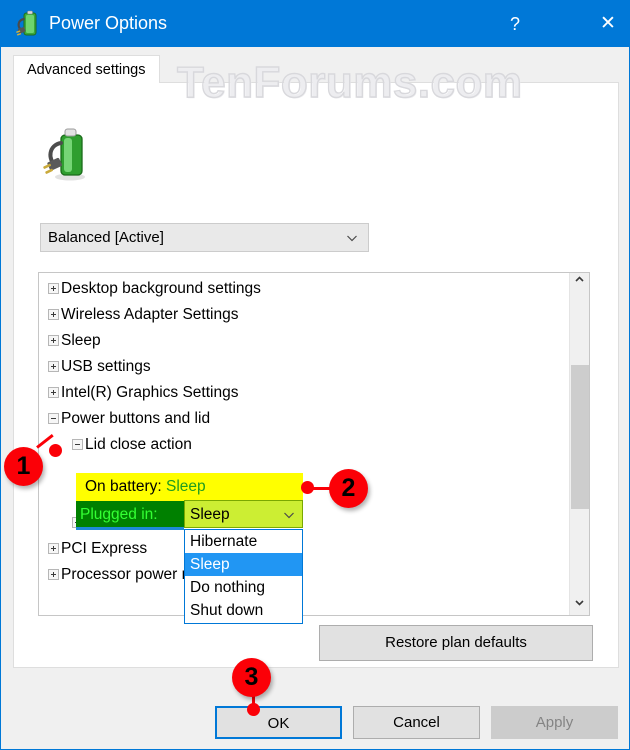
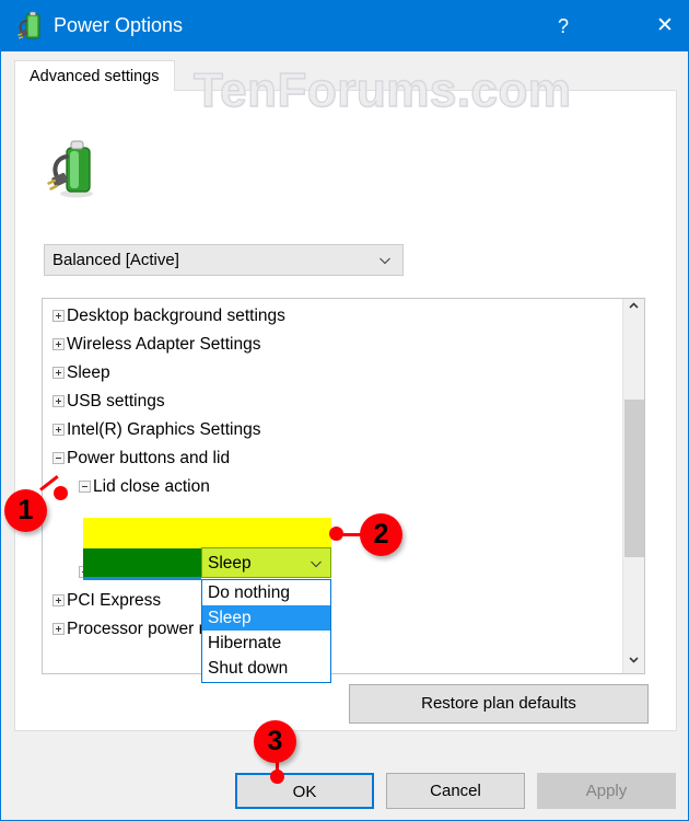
  Power Options
  ?
  ✕
  Advanced settings
  TenForums.com
  Balanced [Active]
  Desktop background settings
  Wireless Adapter Settings
  Sleep
  USB settings
  Intel(R) Graphics Settings
  Power buttons and lid
  Lid close action
  PCI Express
- On battery: Sleep
- Plugged in:
  Sleep
- Hibernate
+ Do nothing
  Sleep
- Do nothing
+ Hibernate
  Shut down
  Restore plan defaults
  OK
  Cancel
  Apply
  1
  2
  3
